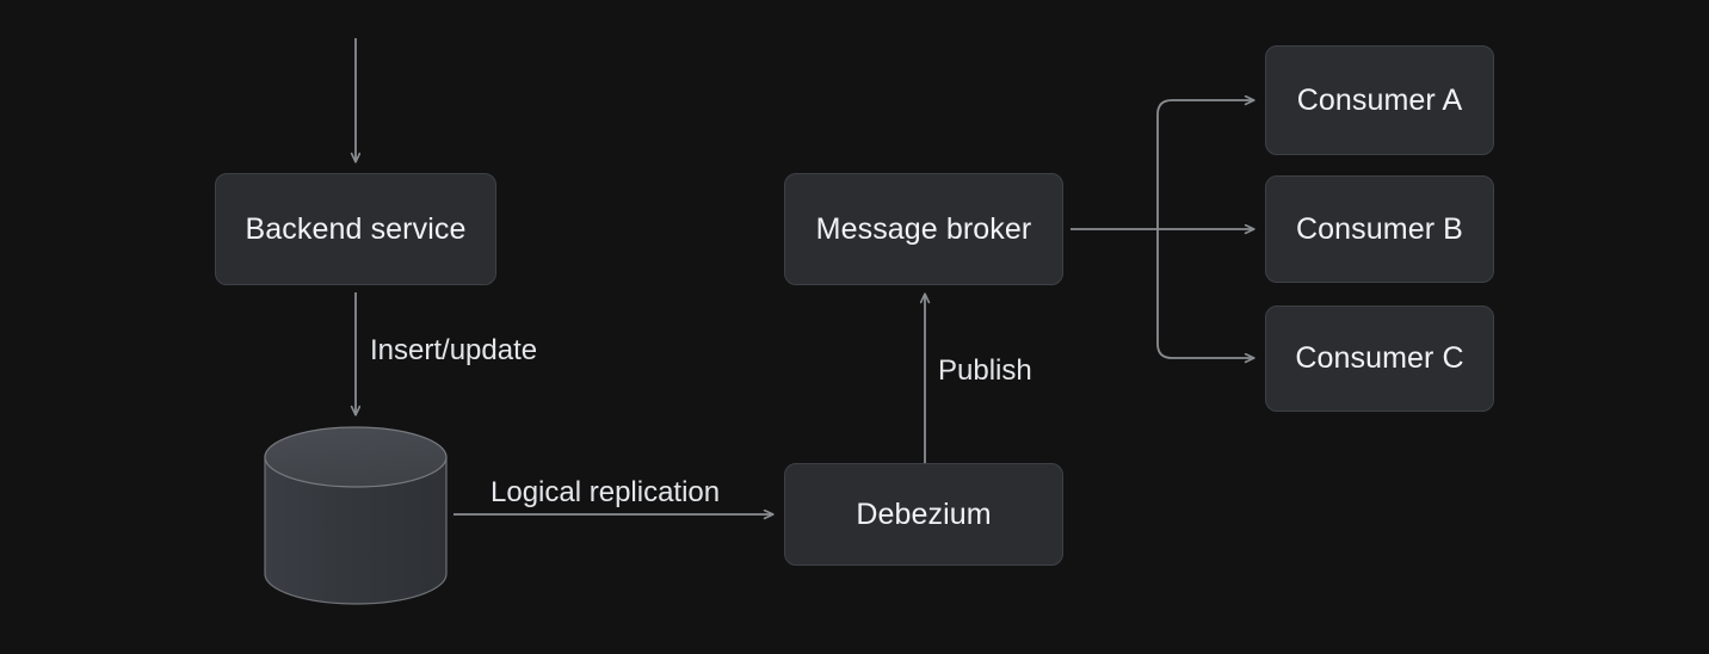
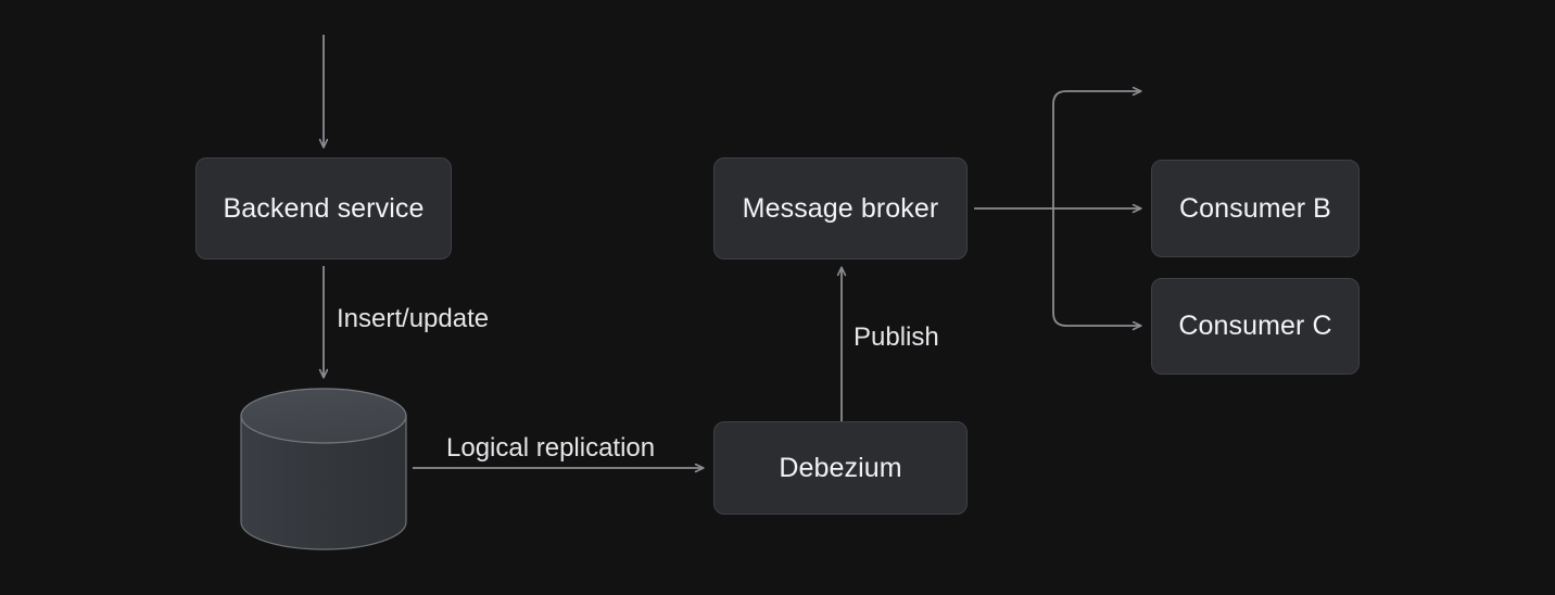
  Backend service
  Message broker
  Debezium
- Consumer A
  Consumer B
  Consumer C
  Insert/update
  Logical replication
  Publish
